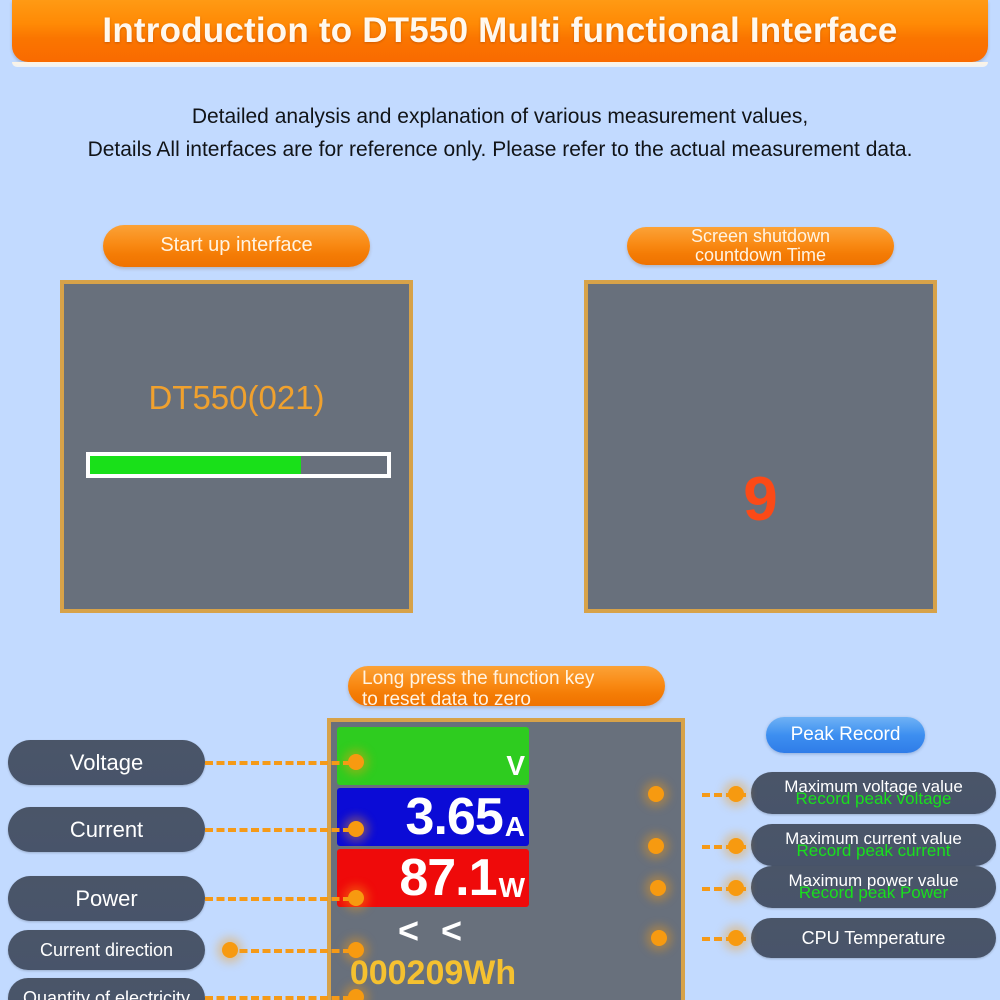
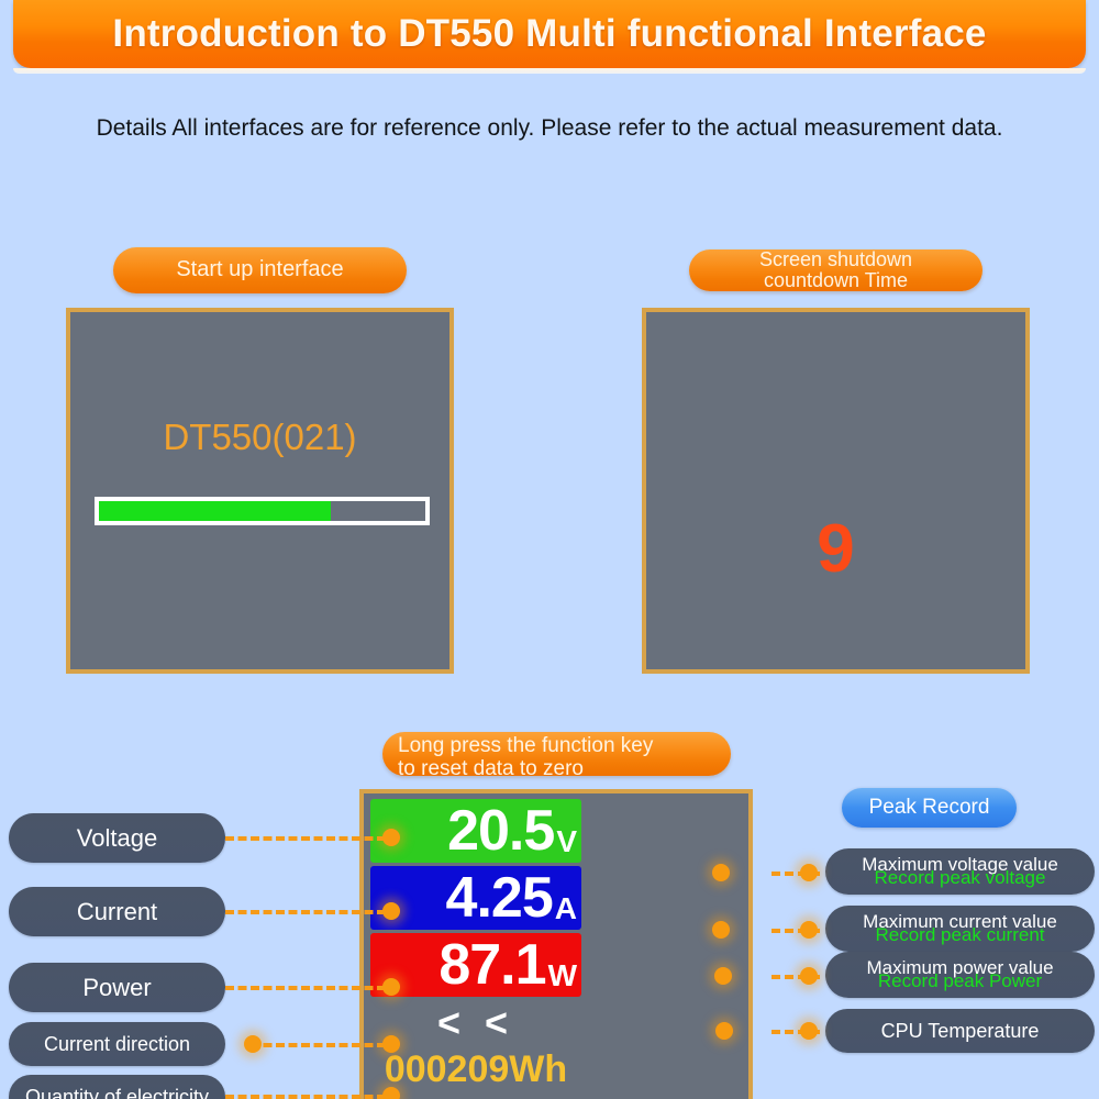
  Introduction to DT550 Multi functional Interface
- Detailed analysis and explanation of various measurement values,
  Details All interfaces are for reference only. Please refer to the actual measurement data.
  Start up interface
  DT550(021)
  Screen shutdown
  countdown Time
  9
  Long press the function key
  to reset data to zero
+ 20.5
  V
- 3.65
+ 4.25
  A
  87.1
  W
  < <
  000209Wh
  Voltage
  Current
  Power
  Current direction
  Quantity of electricity
  Peak Record
  Maximum voltage value
  Record peak voltage
  Maximum current value
  Record peak current
  Maximum power value
  Record peak Power
  CPU Temperature
